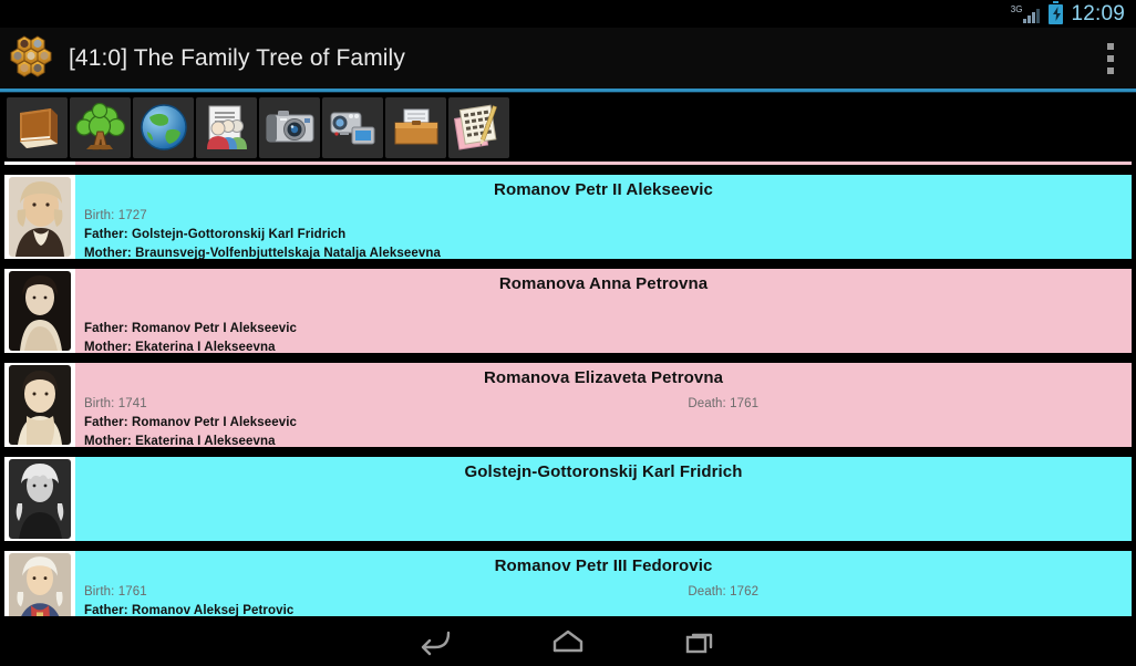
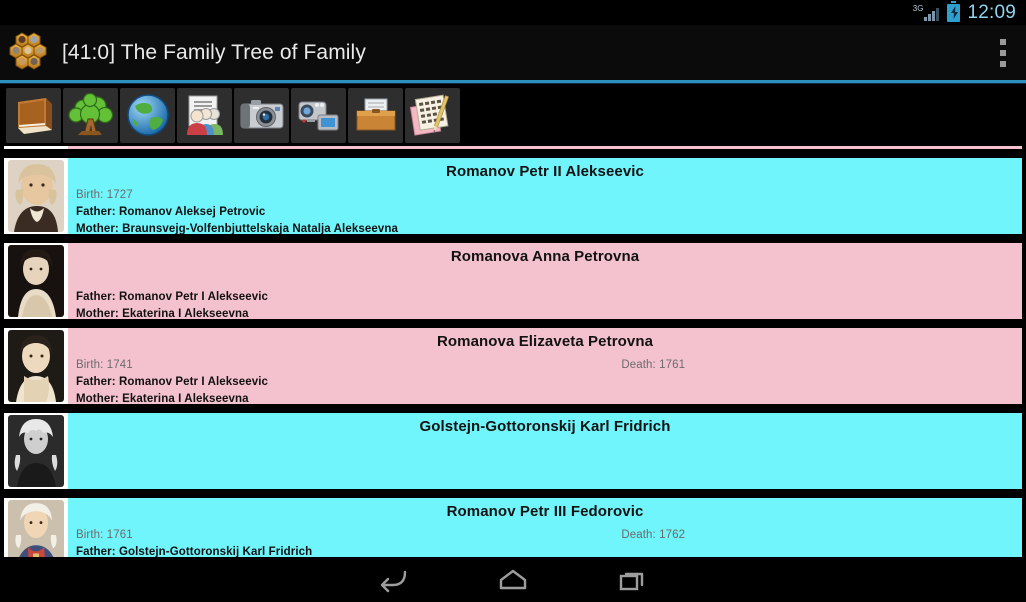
  3G
  12:09
  [41:0] The Family Tree of Family
  Romanov Petr II Alekseevic
  Birth: 1727
- Father: Golstejn-Gottoronskij Karl Fridrich
+ Father: Romanov Aleksej Petrovic
  Mother: Braunsvejg-Volfenbjuttelskaja Natalja Alekseevna
  Romanova Anna Petrovna
  Father: Romanov Petr I Alekseevic
  Mother: Ekaterina I Alekseevna
  Romanova Elizaveta Petrovna
  Birth: 1741
  Death: 1761
  Father: Romanov Petr I Alekseevic
  Mother: Ekaterina I Alekseevna
  Golstejn-Gottoronskij Karl Fridrich
  Romanov Petr III Fedorovic
  Birth: 1761
  Death: 1762
- Father: Romanov Aleksej Petrovic
+ Father: Golstejn-Gottoronskij Karl Fridrich
